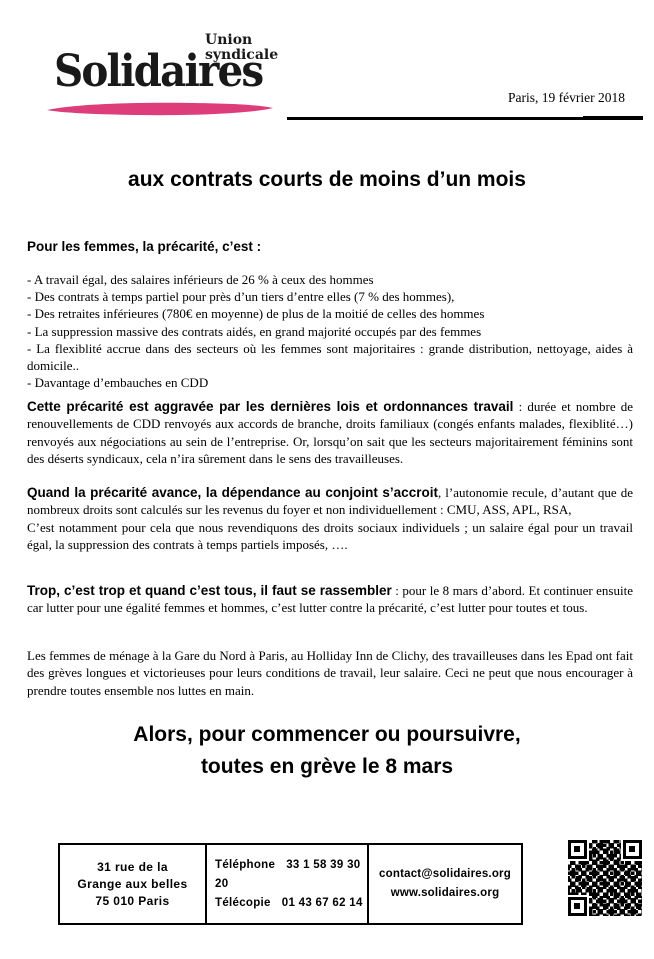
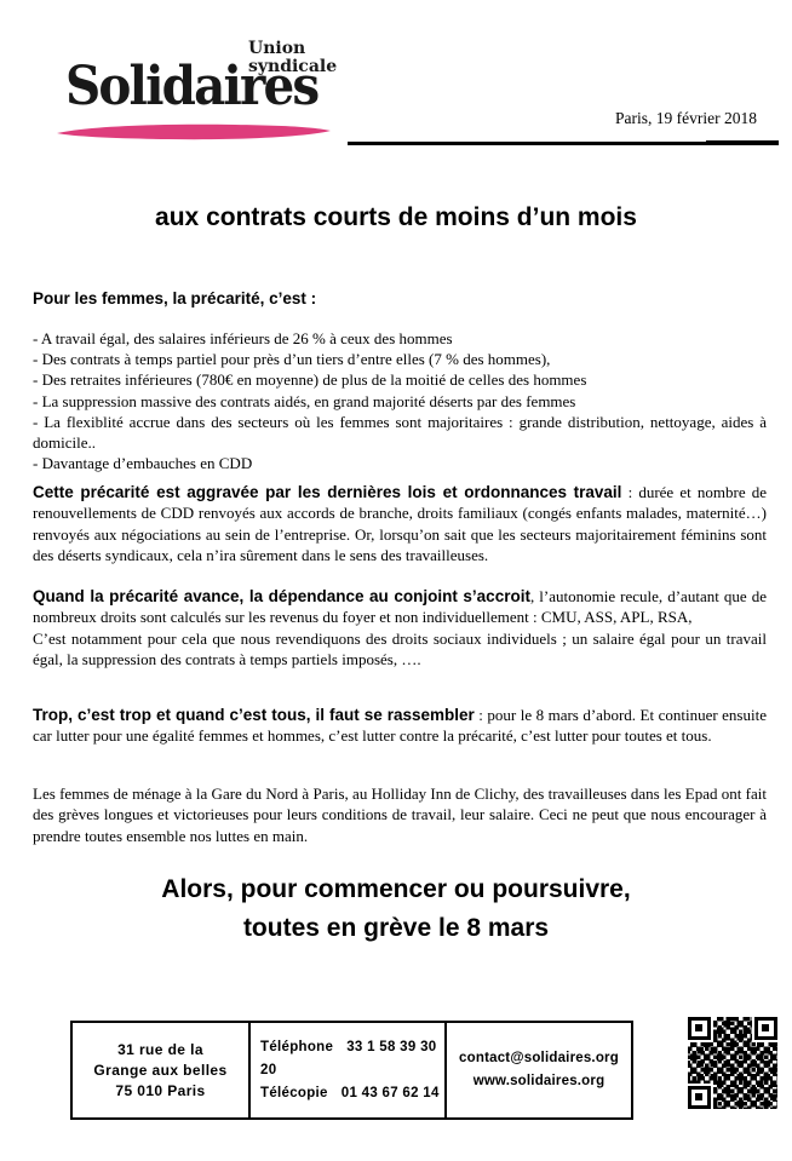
  Union
  syndicale
  Solidaires
  Paris, 19 février 2018
  aux contrats courts de moins d’un mois
  Pour les femmes, la précarité, c’est :
  - A travail égal, des salaires inférieurs de 26 % à ceux des hommes
  - Des contrats à temps partiel pour près d’un tiers d’entre elles (7 % des hommes),
  - Des retraites inférieures (780€ en moyenne) de plus de la moitié de celles des hommes
- - La suppression massive des contrats aidés, en grand majorité occupés par des femmes
+ - La suppression massive des contrats aidés, en grand majorité déserts par des femmes
  - La flexiblité accrue dans des secteurs où les femmes sont majoritaires : grande distribution, nettoyage, aides à domicile..
  - Davantage d’embauches en CDD
- Cette précarité est aggravée par les dernières lois et ordonnances travail : durée et nombre de renouvellements de CDD renvoyés aux accords de branche, droits familiaux (congés enfants malades, flexiblité…) renvoyés aux négociations au sein de l’entreprise. Or, lorsqu’on sait que les secteurs majoritairement féminins sont des déserts syndicaux, cela n’ira sûrement dans le sens des travailleuses.
+ Cette précarité est aggravée par les dernières lois et ordonnances travail : durée et nombre de renouvellements de CDD renvoyés aux accords de branche, droits familiaux (congés enfants malades, maternité…) renvoyés aux négociations au sein de l’entreprise. Or, lorsqu’on sait que les secteurs majoritairement féminins sont des déserts syndicaux, cela n’ira sûrement dans le sens des travailleuses.
  Quand la précarité avance, la dépendance au conjoint s’accroit, l’autonomie recule, d’autant que de nombreux droits sont calculés sur les revenus du foyer et non individuellement : CMU, ASS, APL, RSA,
  C’est notamment pour cela que nous revendiquons des droits sociaux individuels ; un salaire égal pour un travail égal, la suppression des contrats à temps partiels imposés, ….
  Trop, c’est trop et quand c’est tous, il faut se rassembler : pour le 8 mars d’abord. Et continuer ensuite car lutter pour une égalité femmes et hommes, c’est lutter contre la précarité, c’est lutter pour toutes et tous.
  Les femmes de ménage à la Gare du Nord à Paris, au Holliday Inn de Clichy, des travailleuses dans les Epad ont fait des grèves longues et victorieuses pour leurs conditions de travail, leur salaire. Ceci ne peut que nous encourager à prendre toutes ensemble nos luttes en main.
  Alors, pour commencer ou poursuivre,
  toutes en grève le 8 mars
  31 rue de la
  Grange aux belles
  75 010 Paris
  Téléphone 33 1 58 39 30 20
  Télécopie 01 43 67 62 14
  contact@solidaires.org
  www.solidaires.org
